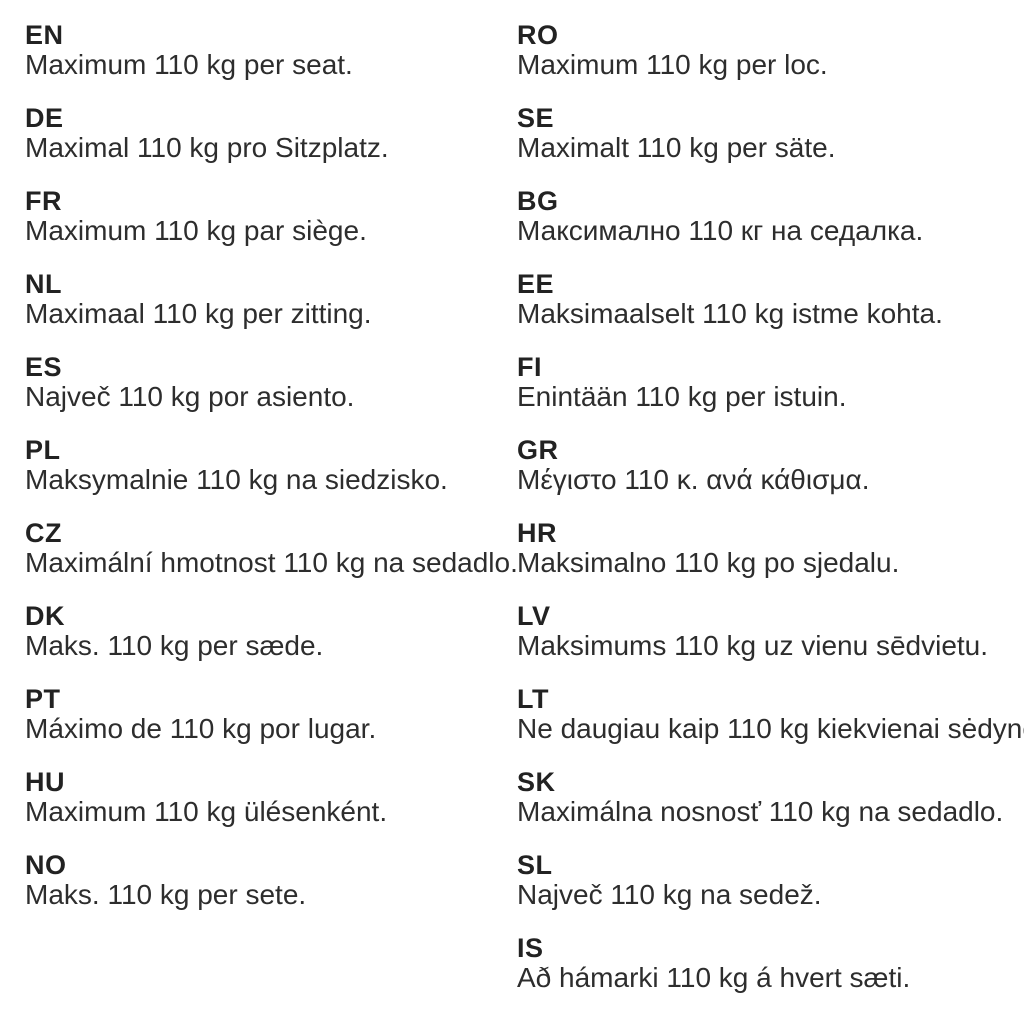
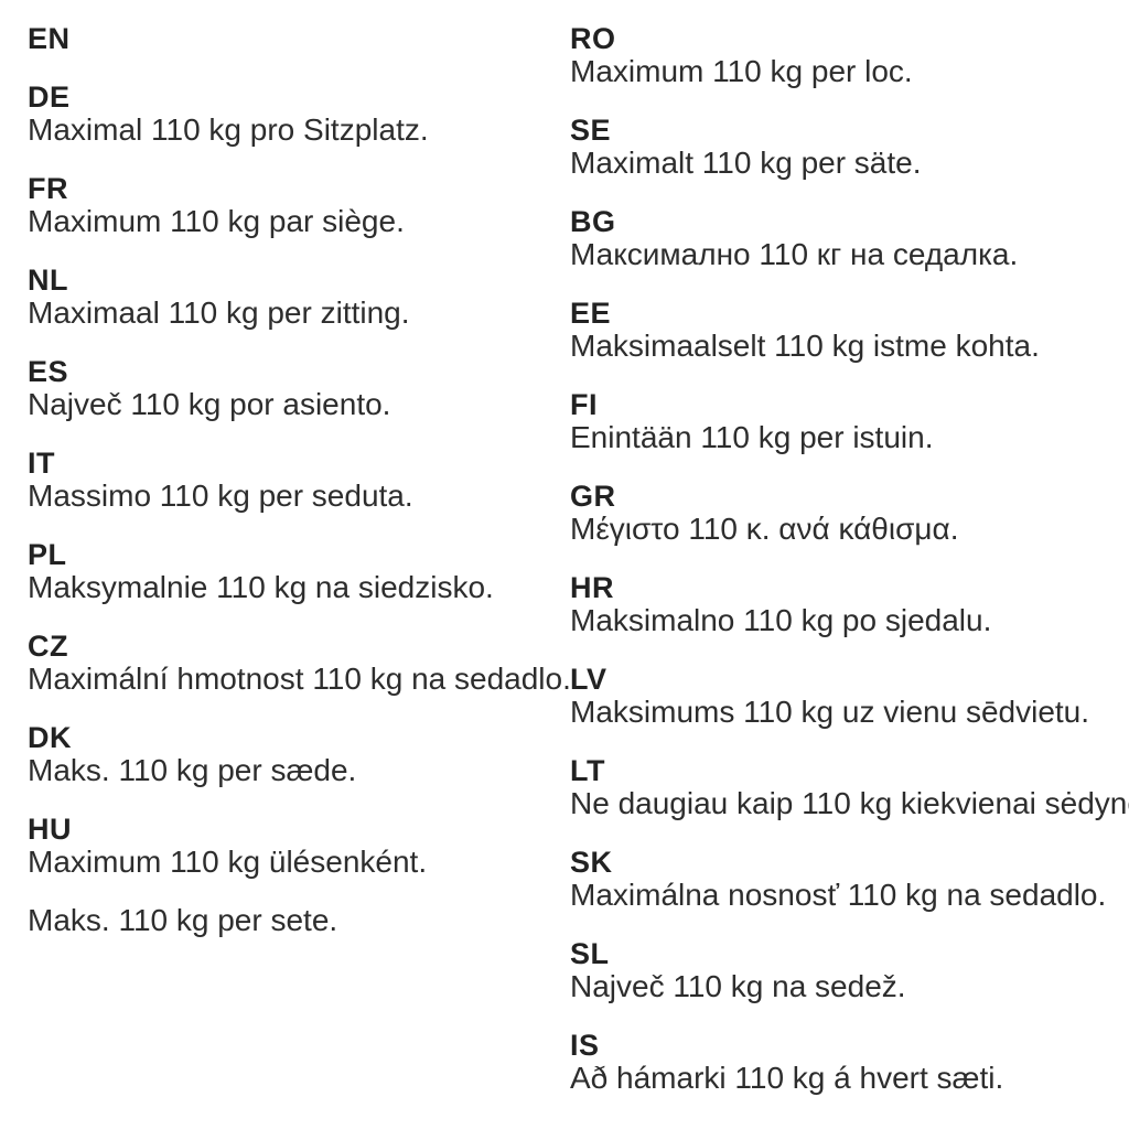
  EN
- Maximum 110 kg per seat.
  DE
  Maximal 110 kg pro Sitzplatz.
  FR
  Maximum 110 kg par siège.
  NL
  Maximaal 110 kg per zitting.
  ES
  Največ 110 kg por asiento.
+ IT
+ Massimo 110 kg per seduta.
  PL
  Maksymalnie 110 kg na siedzisko.
  CZ
  Maximální hmotnost 110 kg na sedadlo.
  DK
  Maks. 110 kg per sæde.
- PT
- Máximo de 110 kg por lugar.
  HU
  Maximum 110 kg ülésenként.
- NO
  Maks. 110 kg per sete.
  RO
  Maximum 110 kg per loc.
  SE
  Maximalt 110 kg per säte.
  BG
  Максимално 110 кг на седалка.
  EE
  Maksimaalselt 110 kg istme kohta.
  FI
  Enintään 110 kg per istuin.
  GR
  Μέγιστο 110 κ. ανά κάθισμα.
  HR
  Maksimalno 110 kg po sjedalu.
  LV
  Maksimums 110 kg uz vienu sēdvietu.
  LT
  Ne daugiau kaip 110 kg kiekvienai sėdyn
  SK
  Maximálna nosnosť 110 kg na sedadlo.
  SL
  Največ 110 kg na sedež.
  IS
  Að hámarki 110 kg á hvert sæti.
